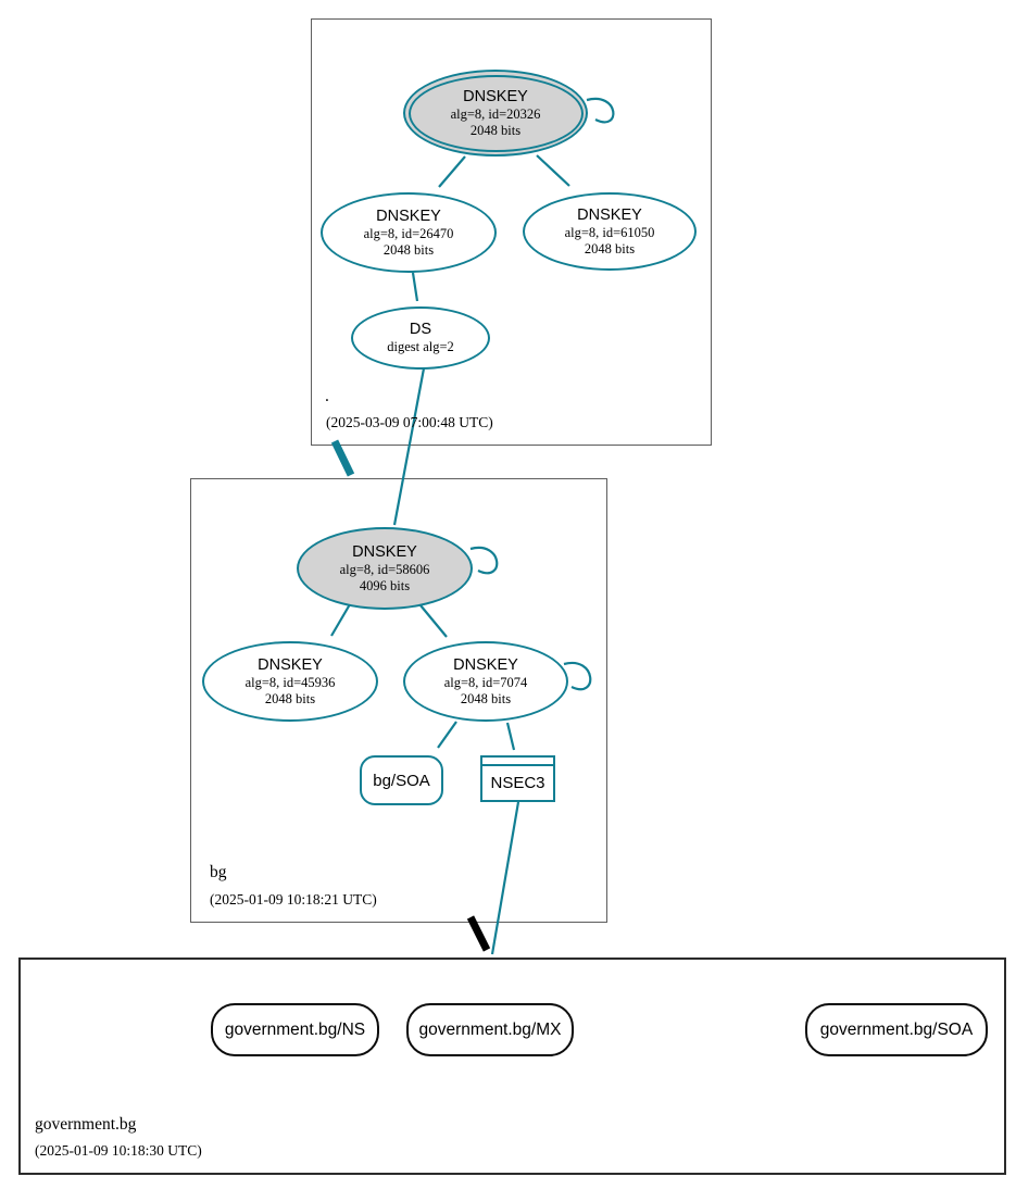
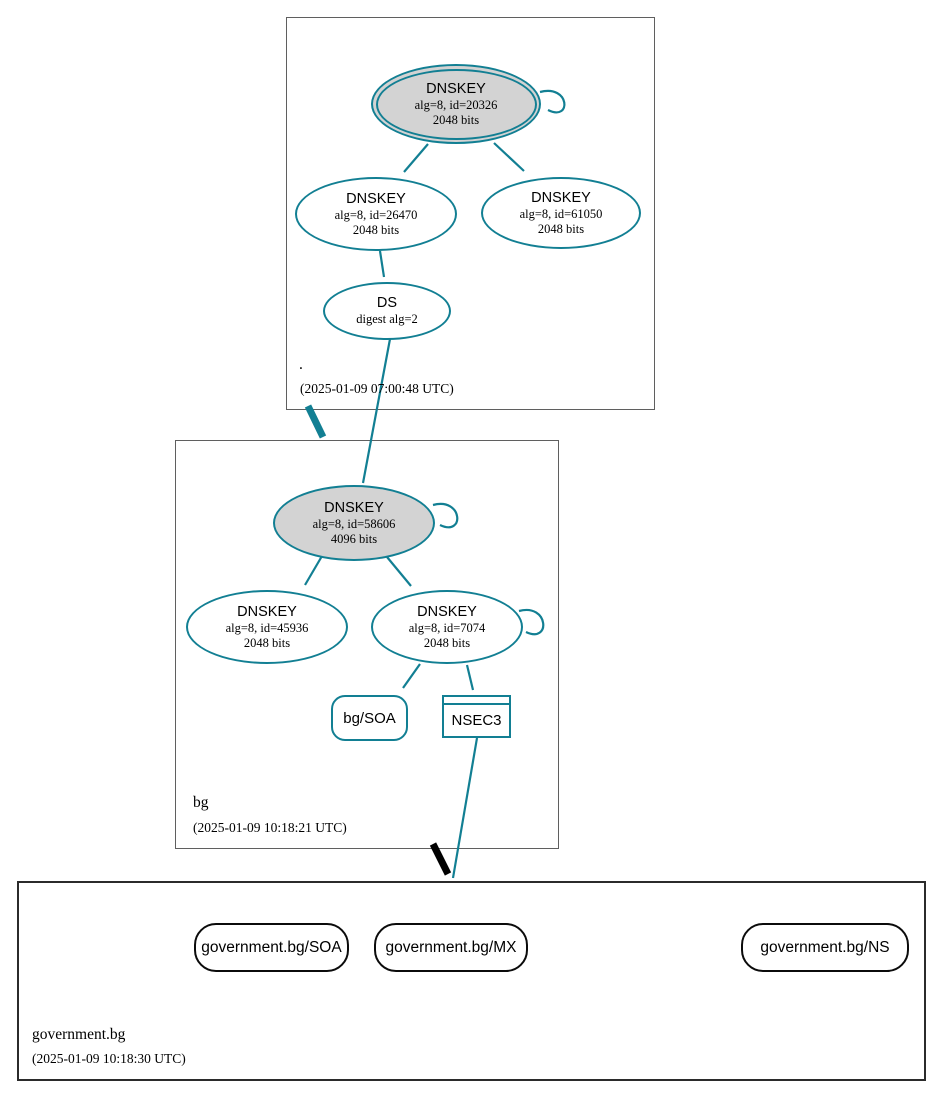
  DNSKEY
  alg=8, id=20326
  2048 bits
  DNSKEY
  alg=8, id=26470
  2048 bits
  DNSKEY
  alg=8, id=61050
  2048 bits
  DS
  digest alg=2
  .
- (2025-03-09 07:00:48 UTC)
+ (2025-01-09 07:00:48 UTC)
  DNSKEY
  alg=8, id=58606
  4096 bits
  DNSKEY
  alg=8, id=45936
  2048 bits
  DNSKEY
  alg=8, id=7074
  2048 bits
  bg/SOA
  NSEC3
  bg
  (2025-01-09 10:18:21 UTC)
- government.bg/NS
+ government.bg/SOA
  government.bg/MX
- government.bg/SOA
+ government.bg/NS
  government.bg
  (2025-01-09 10:18:30 UTC)
